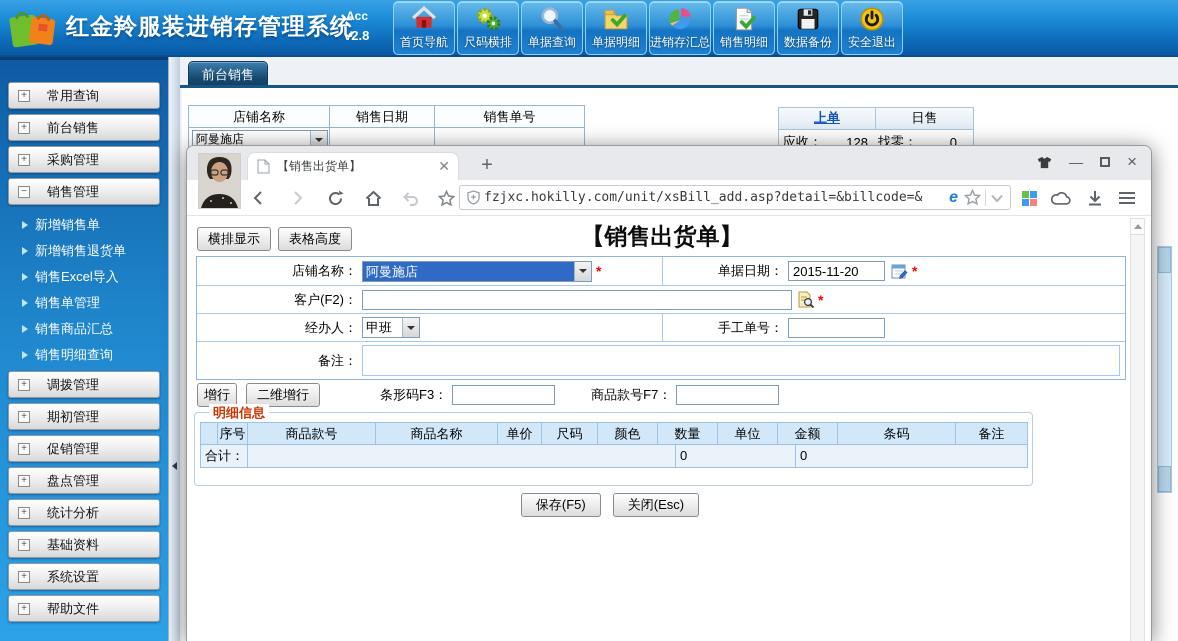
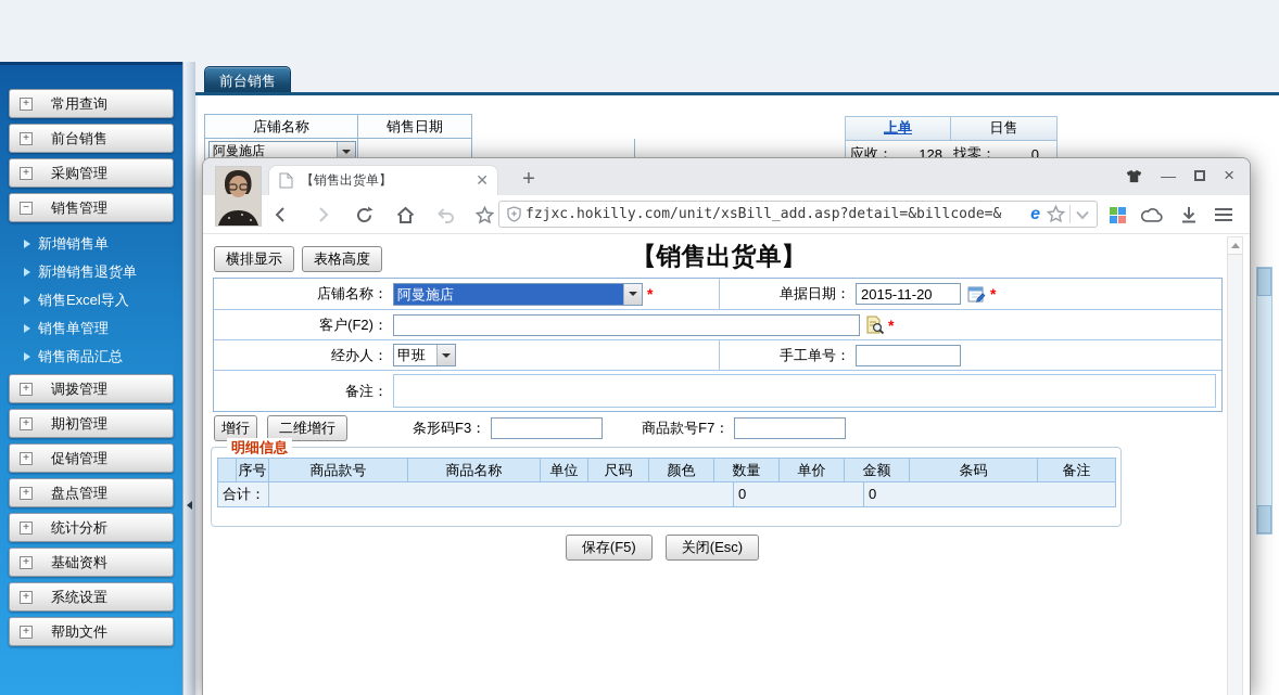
- 红金羚服装进销存管理系统
- Acc
- v2.8
- 首页导航
- 尺码横排
- 单据查询
- 单据明细
- 进销存汇总
- 销售明细
- 数据备份
- 安全退出
  +
  常用查询
  +
  前台销售
  +
  采购管理
  −
  销售管理
  新增销售单
  新增销售退货单
  销售Excel导入
  销售单管理
  销售商品汇总
- 销售明细查询
  +
  调拨管理
  +
  期初管理
  +
  促销管理
  +
  盘点管理
  +
  统计分析
  +
  基础资料
  +
  系统设置
  +
  帮助文件
  前台销售
  店铺名称
  销售日期
- 销售单号
  阿曼施店
  上单
  日售
  应收：
  128
  找零：
  0
  【销售出货单】
  ✕
  +
  —
  ×
  fzjxc.hokilly.com/unit/xsBill_add.asp?detail=&billcode=&
  e
  横排显示
  表格高度
  【销售出货单】
  店铺名称：
  阿曼施店
  *
  单据日期：
  2015-11-20
  *
  客户(F2)：
  *
  经办人：
  甲班
  手工单号：
  备注：
  增行
  二维增行
  条形码F3：
  商品款号F7：
  明细信息
  序号
  商品款号
  商品名称
- 单价
+ 单位
  尺码
  颜色
  数量
- 单位
+ 单价
  金额
  条码
  备注
  合计：
  0
  0
  保存(F5)
  关闭(Esc)
